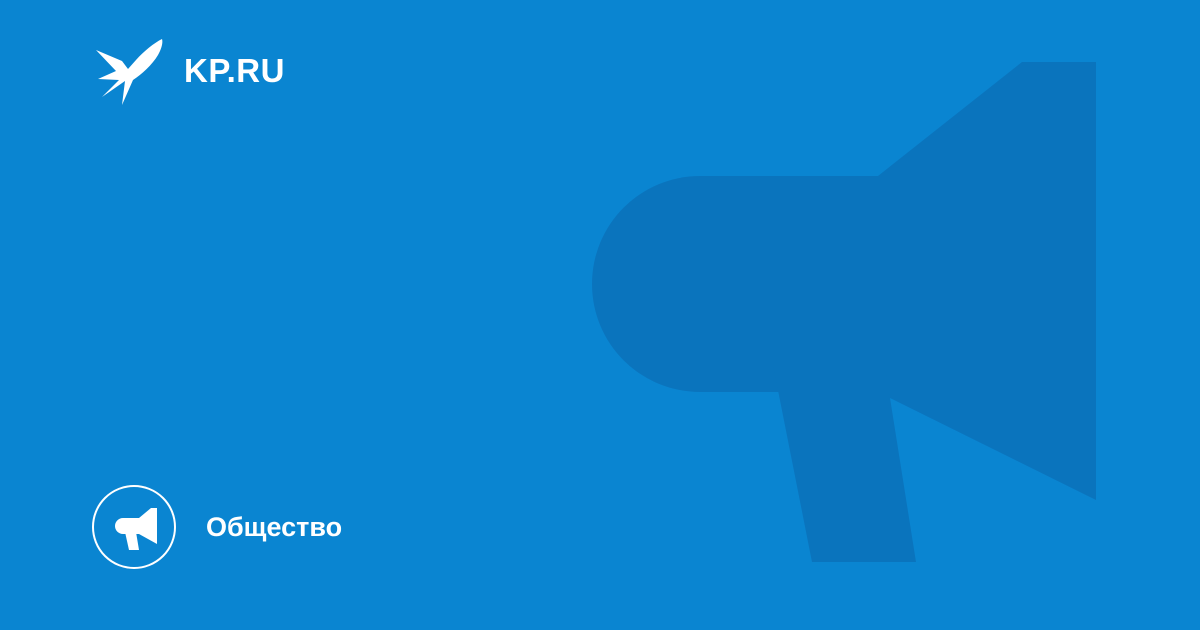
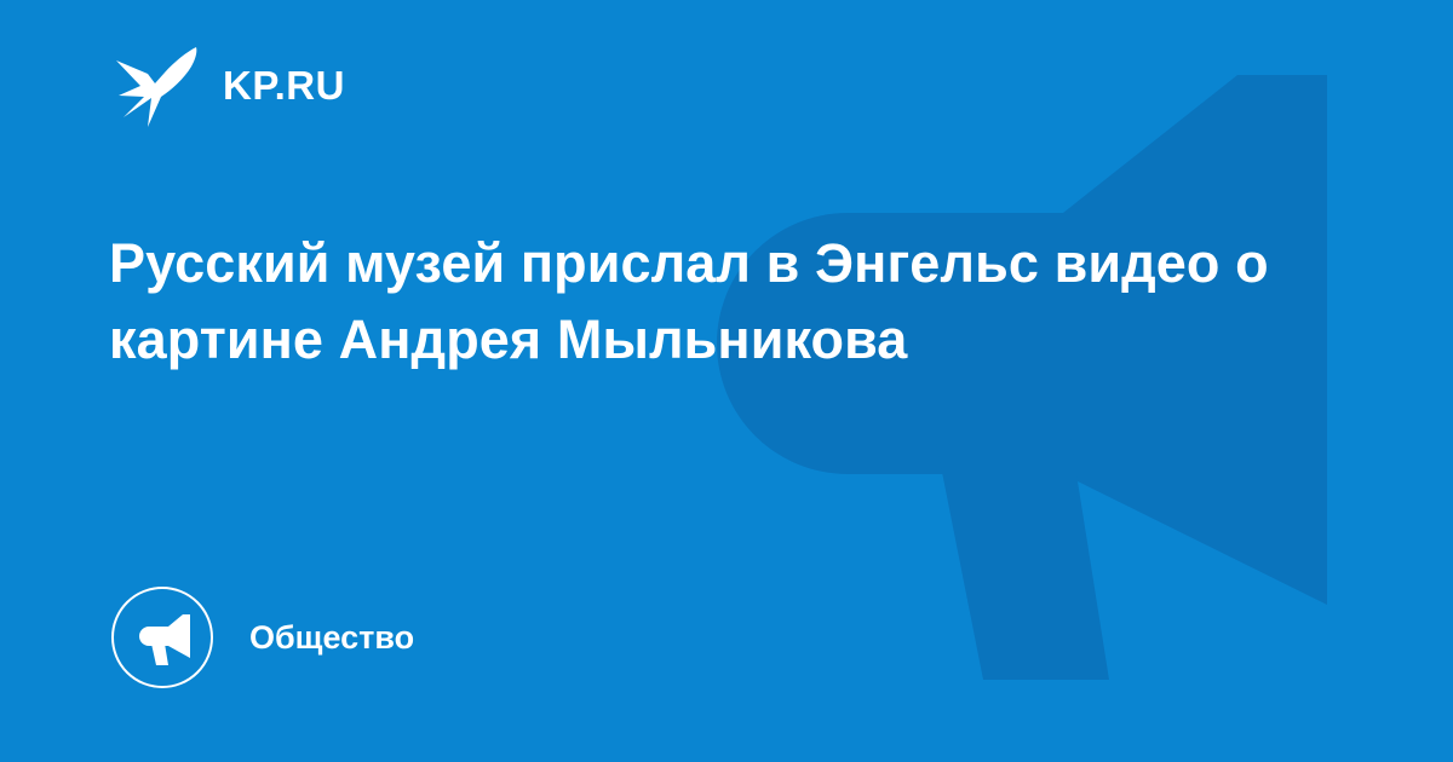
  KP.RU
+ Русский музей прислал в Энгельс видео о картине Андрея Мыльникова
  Общество
